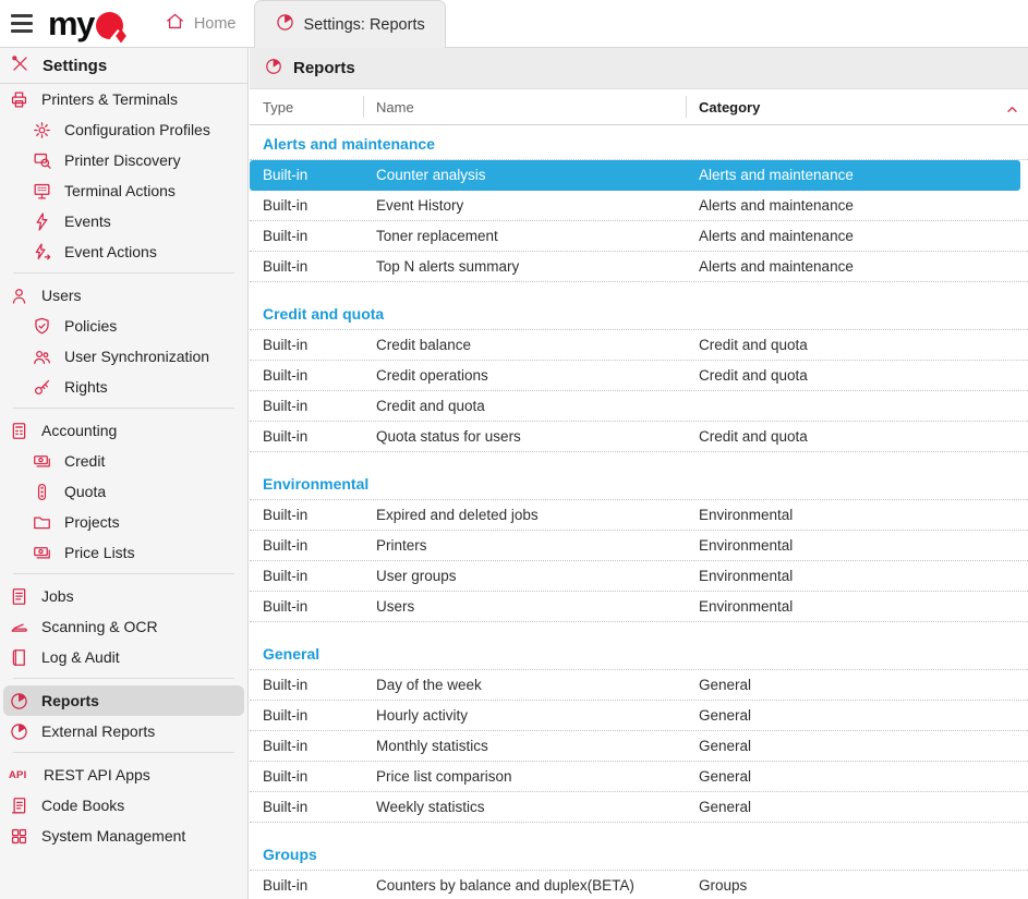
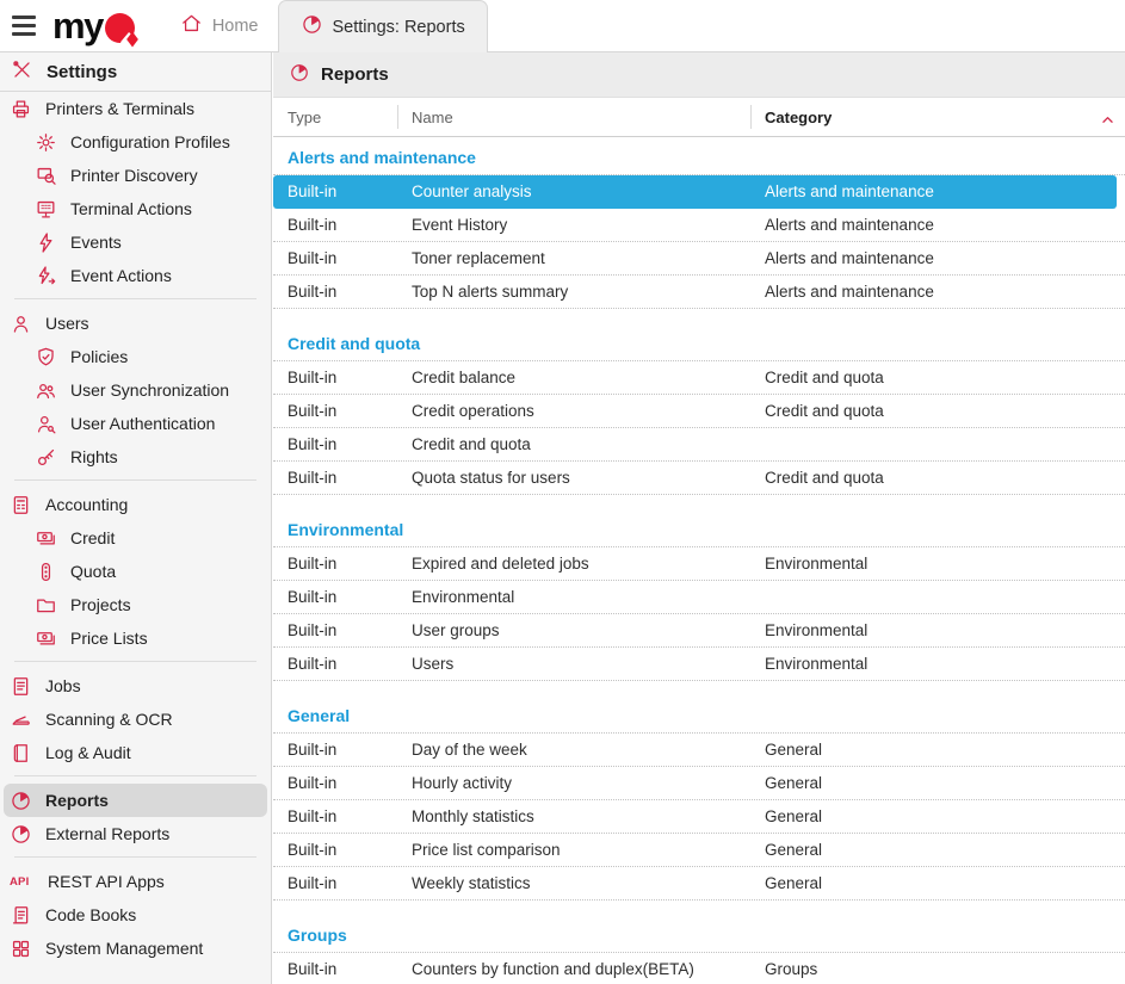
  my
  Home
  Settings: Reports
  Settings
  Printers & Terminals
  Configuration Profiles
  Printer Discovery
  Terminal Actions
  Events
  Event Actions
  Users
  Policies
  User Synchronization
+ User Authentication
  Rights
  Accounting
  Credit
  Quota
  Projects
  Price Lists
  Jobs
  Scanning & OCR
  Log & Audit
  Reports
  External Reports
  API
  REST API Apps
  Code Books
  System Management
  Reports
  Type
  Name
  Category
  Alerts and maintenance
  Built-in
  Counter analysis
  Alerts and maintenance
  Built-in
  Event History
  Alerts and maintenance
  Built-in
  Toner replacement
  Alerts and maintenance
  Built-in
  Top N alerts summary
  Alerts and maintenance
  Credit and quota
  Built-in
  Credit balance
  Credit and quota
  Built-in
  Credit operations
  Credit and quota
  Built-in
  Credit and quota
  Built-in
  Quota status for users
  Credit and quota
  Environmental
  Built-in
  Expired and deleted jobs
  Environmental
  Built-in
- Printers
  Environmental
  Built-in
  User groups
  Environmental
  Built-in
  Users
  Environmental
  General
  Built-in
  Day of the week
  General
  Built-in
  Hourly activity
  General
  Built-in
  Monthly statistics
  General
  Built-in
  Price list comparison
  General
  Built-in
  Weekly statistics
  General
  Groups
  Built-in
- Counters by balance and duplex(BETA)
+ Counters by function and duplex(BETA)
  Groups
